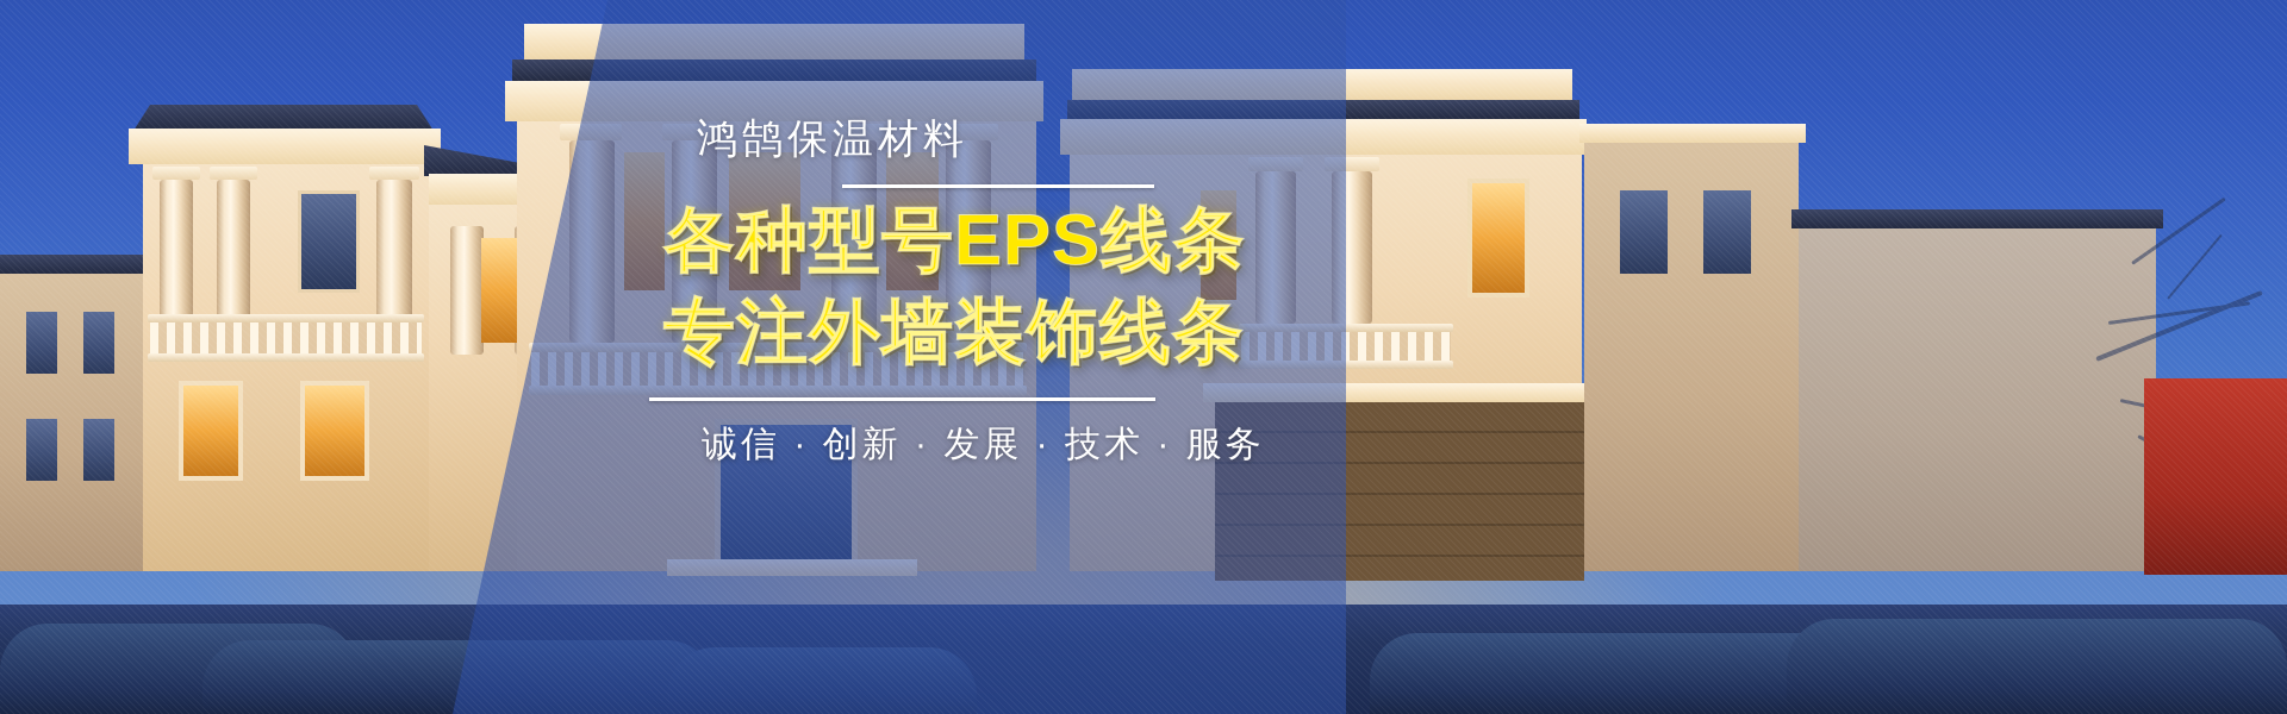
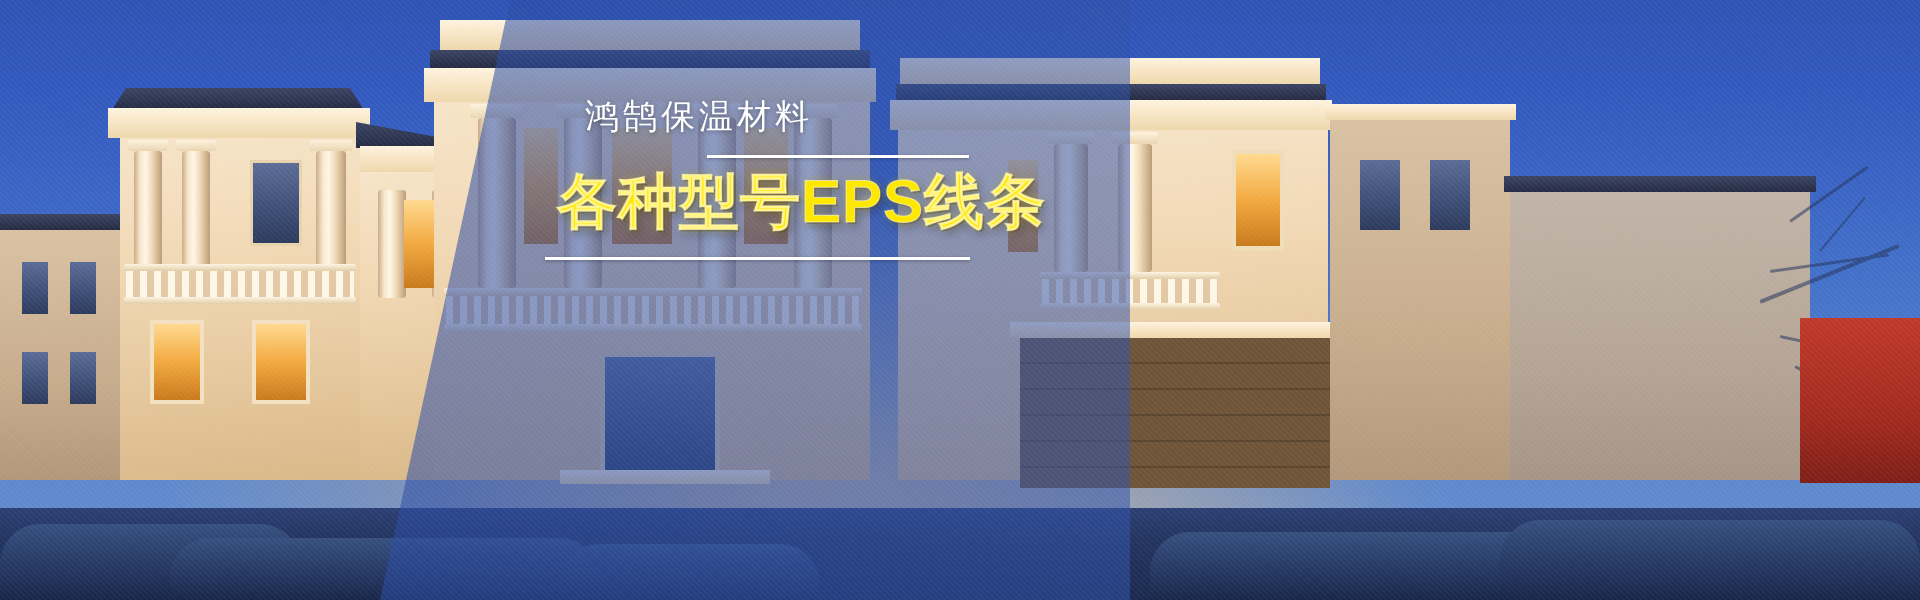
  鸿鹄保温材料
  各种型号EPS线条
- 专注外墙装饰线条
- 诚信 · 创新 · 发展 · 技术 · 服务
